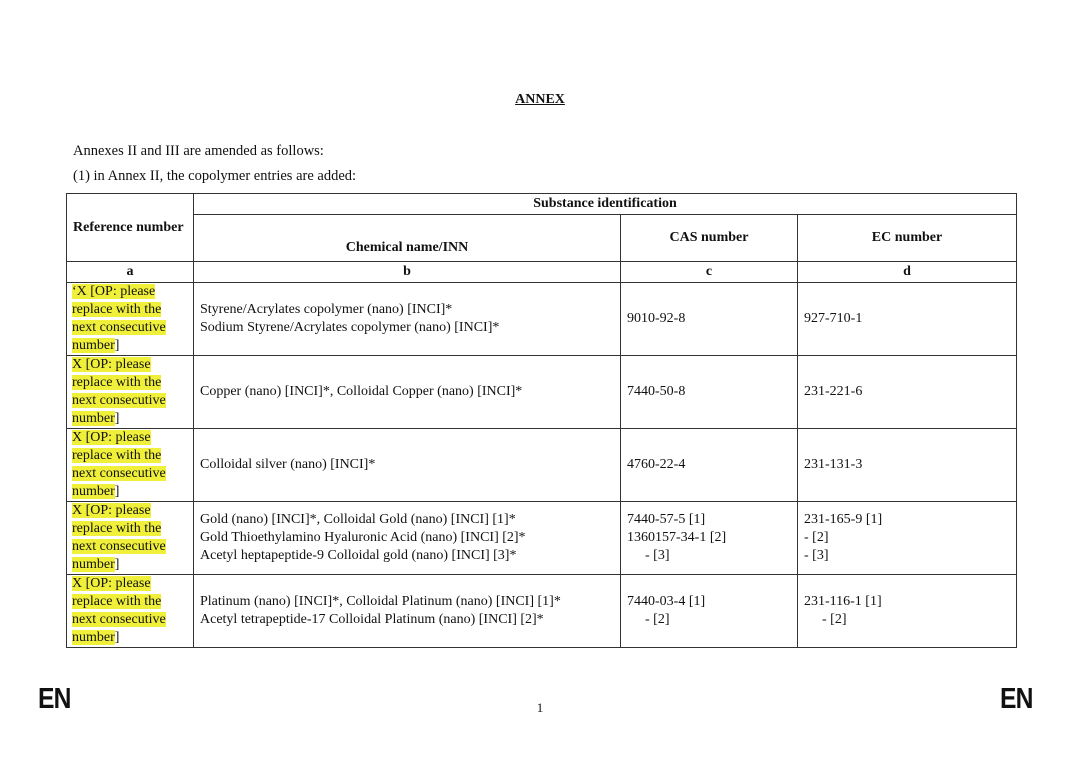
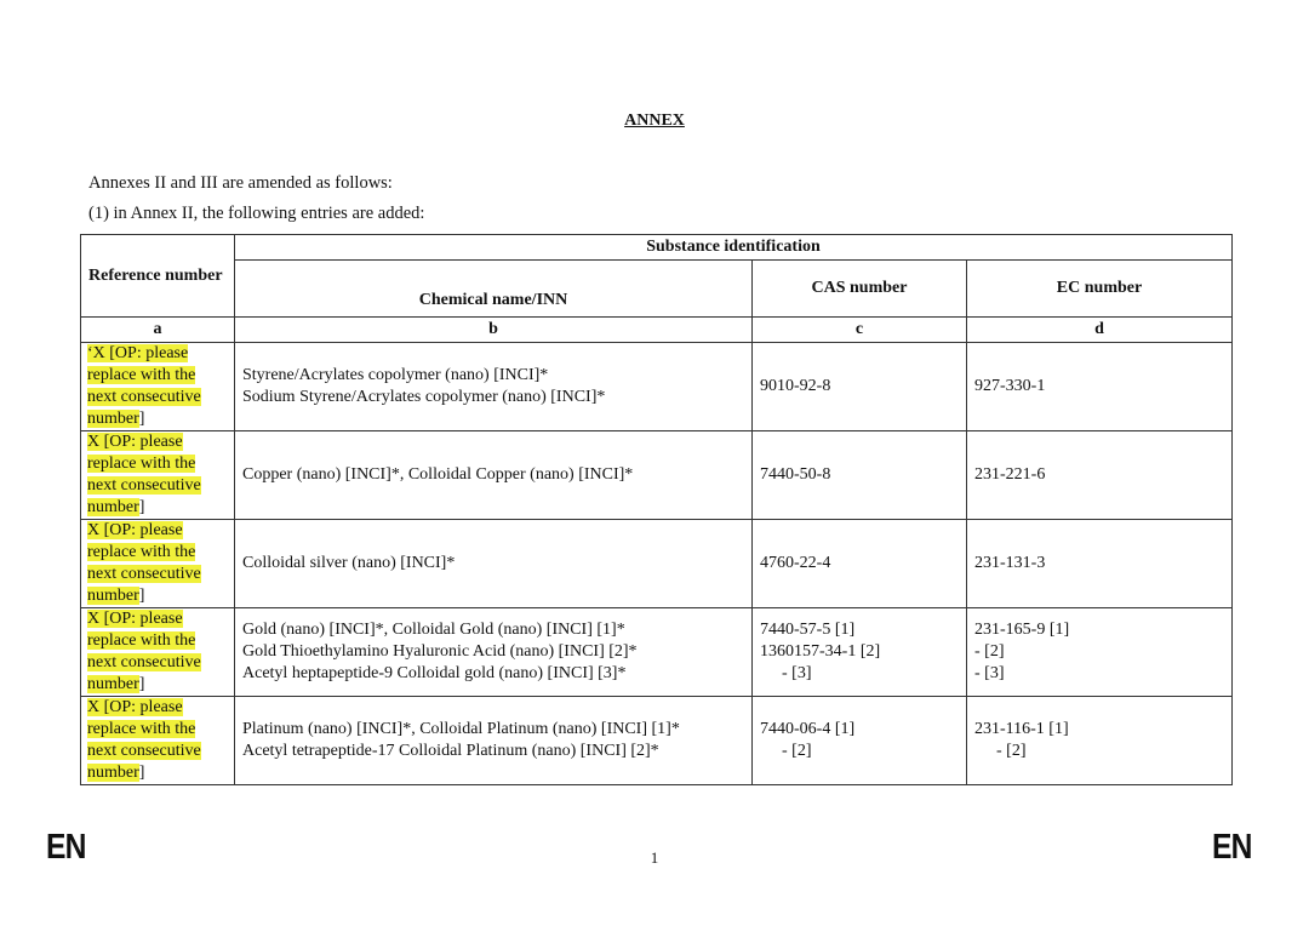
  ANNEX
  Annexes II and III are amended as follows:
- (1) in Annex II, the copolymer entries are added:
+ (1) in Annex II, the following entries are added:
  Reference number	Substance identification
  Chemical name/INN	CAS number	EC number
  a	b	c	d
- ‘X [OP: please replace with the next consecutive number]	Styrene/Acrylates copolymer (nano) [INCI]* Sodium Styrene/Acrylates copolymer (nano) [INCI]*	9010-92-8	927-710-1
+ ‘X [OP: please replace with the next consecutive number]	Styrene/Acrylates copolymer (nano) [INCI]* Sodium Styrene/Acrylates copolymer (nano) [INCI]*	9010-92-8	927-330-1
  X [OP: please replace with the next consecutive number]	Copper (nano) [INCI]*, Colloidal Copper (nano) [INCI]*	7440-50-8	231-221-6
  X [OP: please replace with the next consecutive number]	Colloidal silver (nano) [INCI]*	4760-22-4	231-131-3
  X [OP: please replace with the next consecutive number]	Gold (nano) [INCI]*, Colloidal Gold (nano) [INCI] [1]* Gold Thioethylamino Hyaluronic Acid (nano) [INCI] [2]* Acetyl heptapeptide-9 Colloidal gold (nano) [INCI] [3]*	7440-57-5 [1] 1360157-34-1 [2] - [3]	231-165-9 [1] - [2] - [3]
- X [OP: please replace with the next consecutive number]	Platinum (nano) [INCI]*, Colloidal Platinum (nano) [INCI] [1]* Acetyl tetrapeptide-17 Colloidal Platinum (nano) [INCI] [2]*	7440-03-4 [1] - [2]	231-116-1 [1] - [2]
+ X [OP: please replace with the next consecutive number]	Platinum (nano) [INCI]*, Colloidal Platinum (nano) [INCI] [1]* Acetyl tetrapeptide-17 Colloidal Platinum (nano) [INCI] [2]*	7440-06-4 [1] - [2]	231-116-1 [1] - [2]
  EN
  1
  EN
